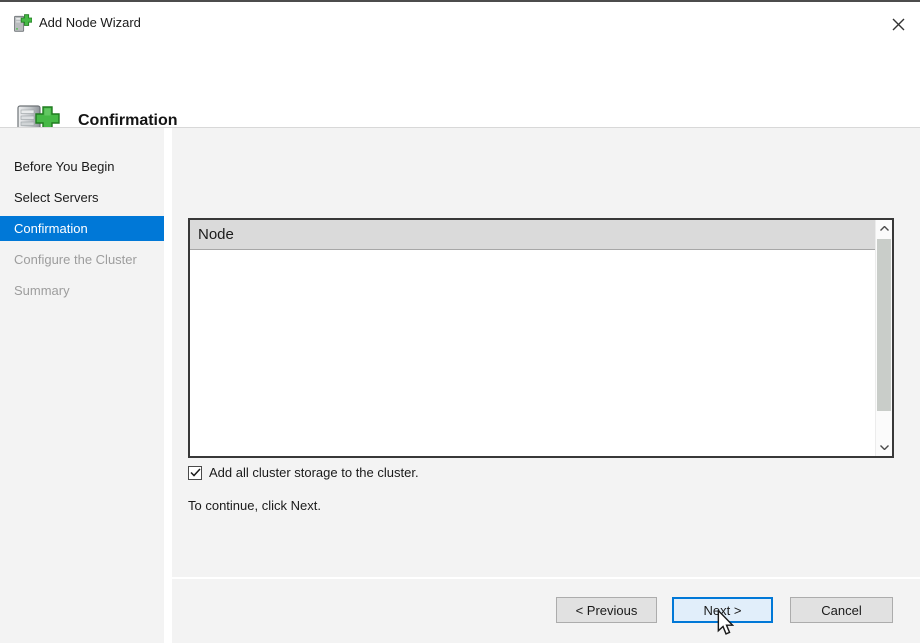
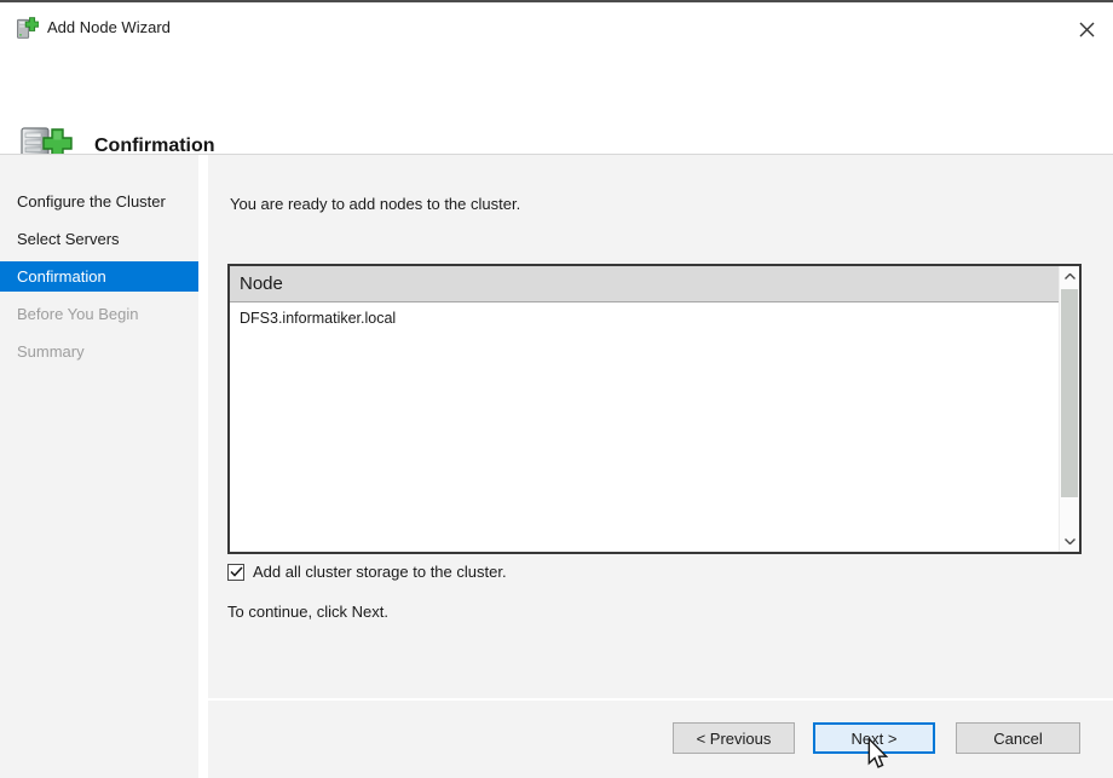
  Add Node Wizard
  Confirmation
- Before You Begin
+ Configure the Cluster
  Select Servers
  Confirmation
- Configure the Cluster
+ Before You Begin
  Summary
+ You are ready to add nodes to the cluster.
  Node
+ DFS3.informatiker.local
  Add all cluster storage to the cluster.
  To continue, click Next.
  < Previous
  Next >
  Cancel
